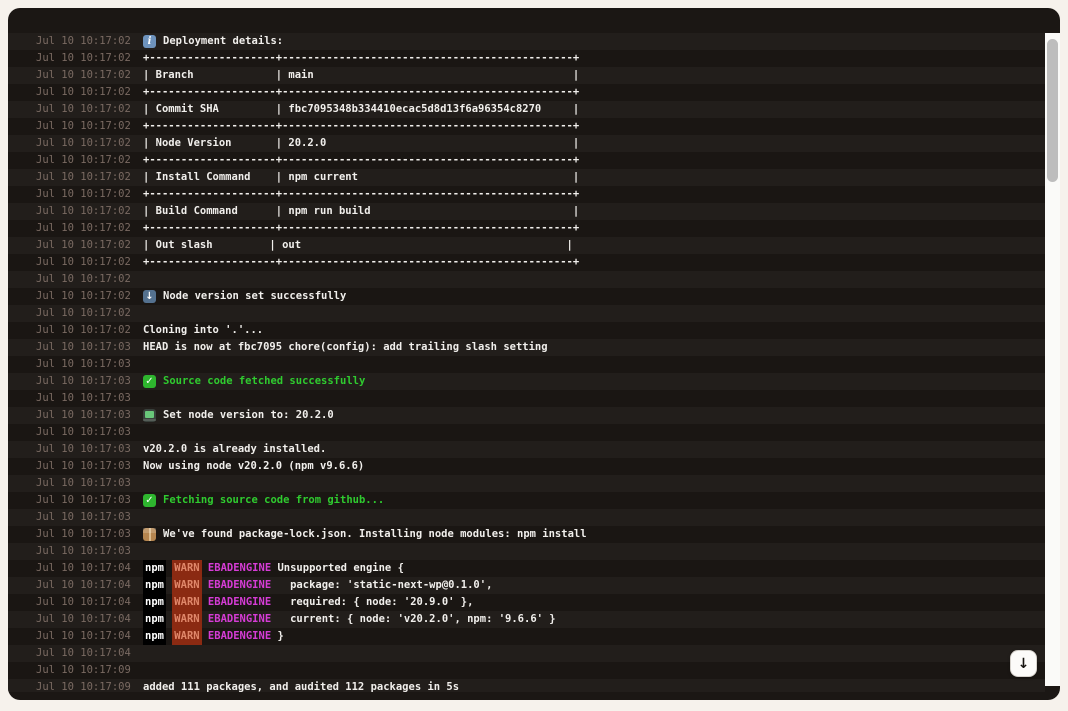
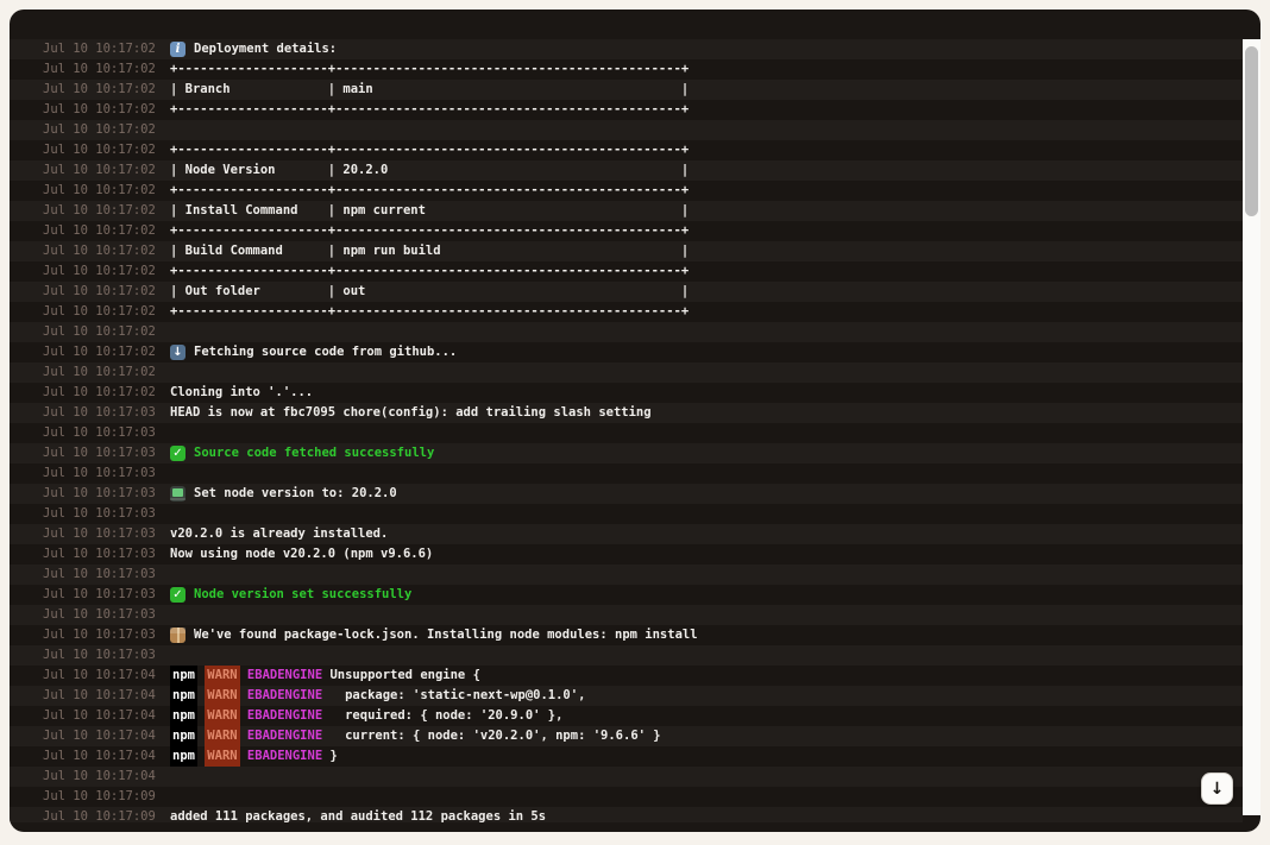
  Jul 10 10:17:02
  i
  Deployment details:
  Jul 10 10:17:02
  +--------------------+----------------------------------------------+
  Jul 10 10:17:02
  | Branch | main |
  Jul 10 10:17:02
  +--------------------+----------------------------------------------+
  Jul 10 10:17:02
- | Commit SHA | fbc7095348b334410ecac5d8d13f6a96354c8270 |
  Jul 10 10:17:02
  +--------------------+----------------------------------------------+
  Jul 10 10:17:02
  | Node Version | 20.2.0 |
  Jul 10 10:17:02
  +--------------------+----------------------------------------------+
  Jul 10 10:17:02
  | Install Command | npm current |
  Jul 10 10:17:02
  +--------------------+----------------------------------------------+
  Jul 10 10:17:02
  | Build Command | npm run build |
  Jul 10 10:17:02
  +--------------------+----------------------------------------------+
  Jul 10 10:17:02
- | Out slash | out |
+ | Out folder | out |
  Jul 10 10:17:02
  +--------------------+----------------------------------------------+
  Jul 10 10:17:02
  Jul 10 10:17:02
  ↓
- Node version set successfully
+ Fetching source code from github...
  Jul 10 10:17:02
  Jul 10 10:17:02
  Cloning into '.'...
  Jul 10 10:17:03
  HEAD is now at fbc7095 chore(config): add trailing slash setting
  Jul 10 10:17:03
  Jul 10 10:17:03
  ✓
  Source code fetched successfully
  Jul 10 10:17:03
  Jul 10 10:17:03
  Set node version to: 20.2.0
  Jul 10 10:17:03
  Jul 10 10:17:03
  v20.2.0 is already installed.
  Jul 10 10:17:03
  Now using node v20.2.0 (npm v9.6.6)
  Jul 10 10:17:03
  Jul 10 10:17:03
  ✓
- Fetching source code from github...
+ Node version set successfully
  Jul 10 10:17:03
  Jul 10 10:17:03
  We've found package-lock.json. Installing node modules: npm install
  Jul 10 10:17:03
  Jul 10 10:17:04
  npm
  WARN
  EBADENGINE
  Unsupported engine {
  Jul 10 10:17:04
  npm
  WARN
  EBADENGINE
  package: 'static-next-wp@0.1.0',
  Jul 10 10:17:04
  npm
  WARN
  EBADENGINE
  required: { node: '20.9.0' },
  Jul 10 10:17:04
  npm
  WARN
  EBADENGINE
  current: { node: 'v20.2.0', npm: '9.6.6' }
  Jul 10 10:17:04
  npm
  WARN
  EBADENGINE
  }
  Jul 10 10:17:04
  Jul 10 10:17:09
  Jul 10 10:17:09
  added 111 packages, and audited 112 packages in 5s
  ↓
